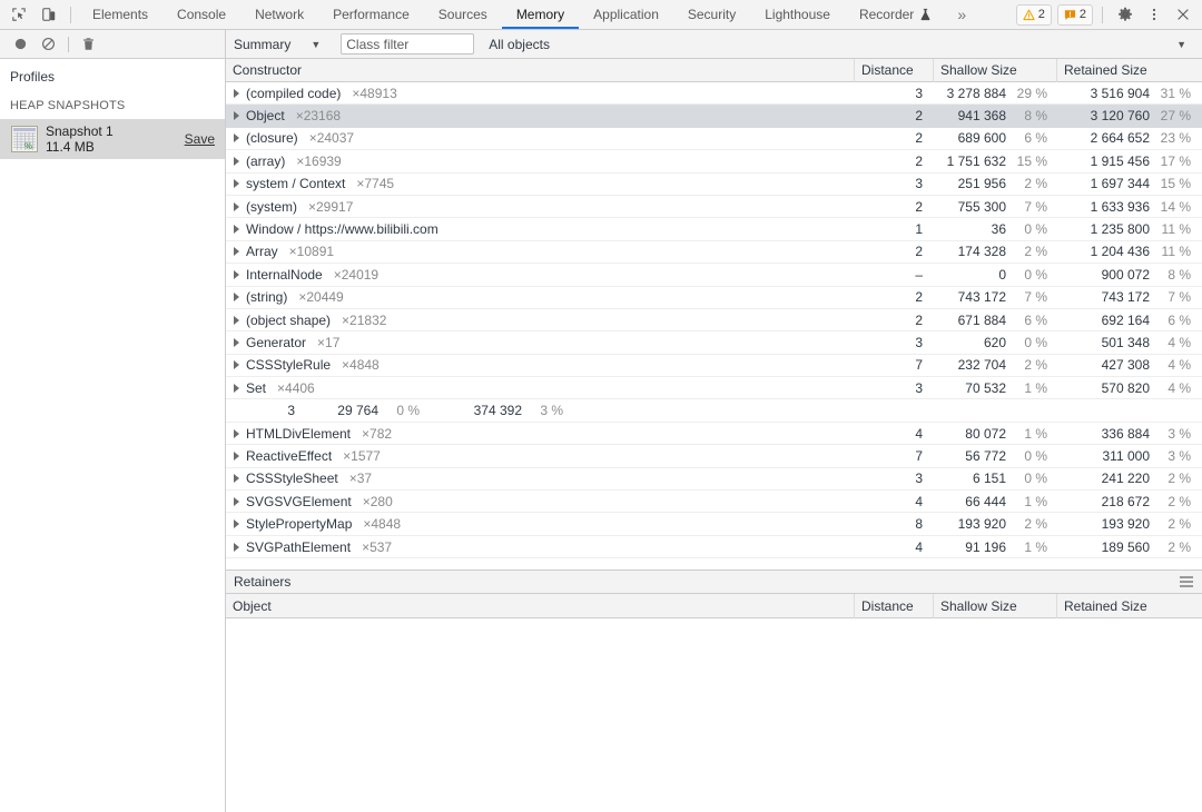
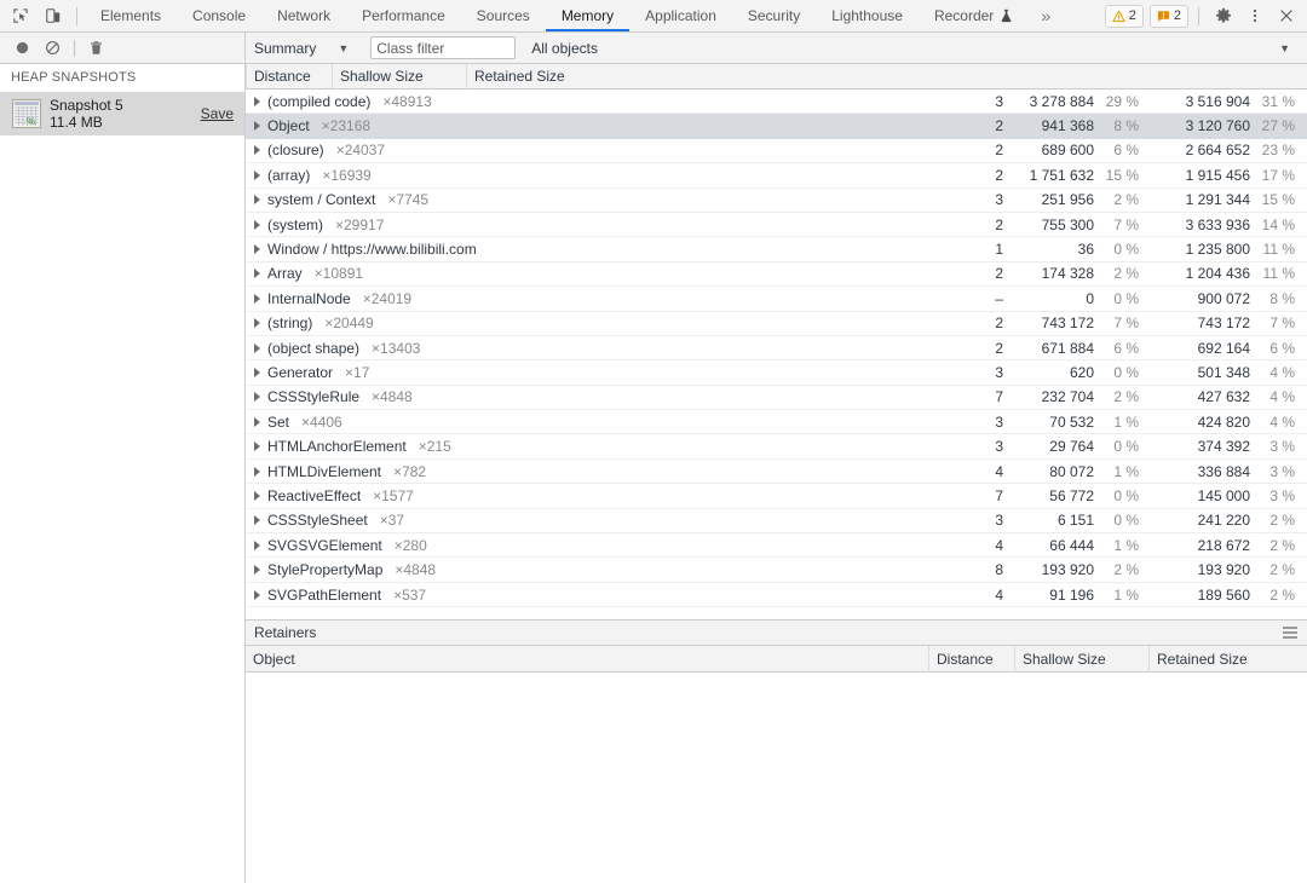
  Elements
  Console
  Network
  Performance
  Sources
  Memory
  Application
  Security
  Lighthouse
  Recorder
  »
  2
  2
- Profiles
  HEAP SNAPSHOTS
  %
- Snapshot 1
+ Snapshot 5
  11.4 MB
  Save
  Summary
  ▼
  Class filter
  All objects
  ▼
- Constructor
  Distance
  Shallow Size
  Retained Size
  (compiled code)
  ×48913
  3
  3 278 884
  29 %
  3 516 904
  31 %
  Object
  ×23168
  2
  941 368
  8 %
  3 120 760
  27 %
  (closure)
  ×24037
  2
  689 600
  6 %
  2 664 652
  23 %
  (array)
  ×16939
  2
  1 751 632
  15 %
  1 915 456
  17 %
  system / Context
  ×7745
  3
  251 956
  2 %
- 1 697 344
+ 1 291 344
  15 %
  (system)
  ×29917
  2
  755 300
  7 %
- 1 633 936
+ 3 633 936
  14 %
  Window / https://www.bilibili.com
  1
  36
  0 %
  1 235 800
  11 %
  Array
  ×10891
  2
  174 328
  2 %
  1 204 436
  11 %
  InternalNode
  ×24019
  –
  0
  0 %
  900 072
  8 %
  (string)
  ×20449
  2
  743 172
  7 %
  743 172
  7 %
  (object shape)
- ×21832
+ ×13403
  2
  671 884
  6 %
  692 164
  6 %
  Generator
  ×17
  3
  620
  0 %
  501 348
  4 %
  CSSStyleRule
  ×4848
  7
  232 704
  2 %
- 427 308
+ 427 632
  4 %
  Set
  ×4406
  3
  70 532
  1 %
- 570 820
+ 424 820
  4 %
+ HTMLAnchorElement
+ ×215
  3
  29 764
  0 %
  374 392
  3 %
  HTMLDivElement
  ×782
  4
  80 072
  1 %
  336 884
  3 %
  ReactiveEffect
  ×1577
  7
  56 772
  0 %
- 311 000
+ 145 000
  3 %
  CSSStyleSheet
  ×37
  3
  6 151
  0 %
  241 220
  2 %
  SVGSVGElement
  ×280
  4
  66 444
  1 %
  218 672
  2 %
  StylePropertyMap
  ×4848
  8
  193 920
  2 %
  193 920
  2 %
  SVGPathElement
  ×537
  4
  91 196
  1 %
  189 560
  2 %
  Retainers
  Object
  Distance
  Shallow Size
  Retained Size
